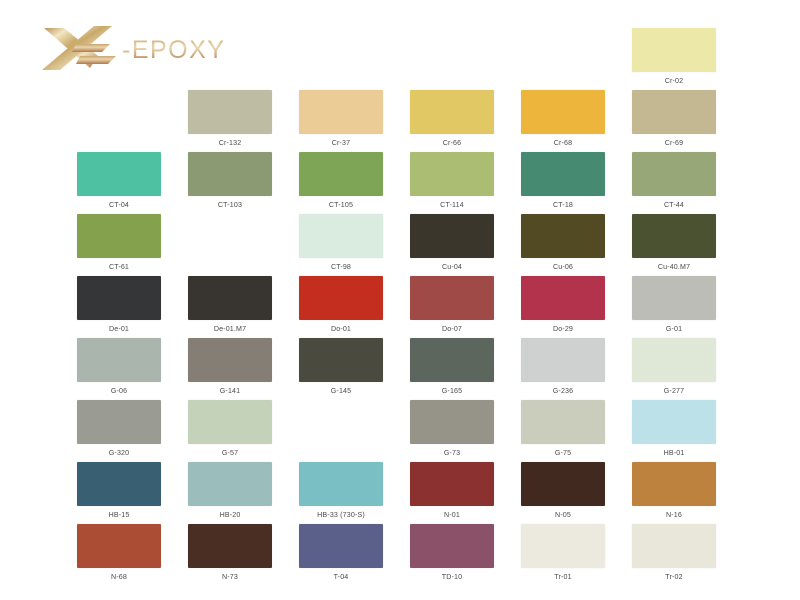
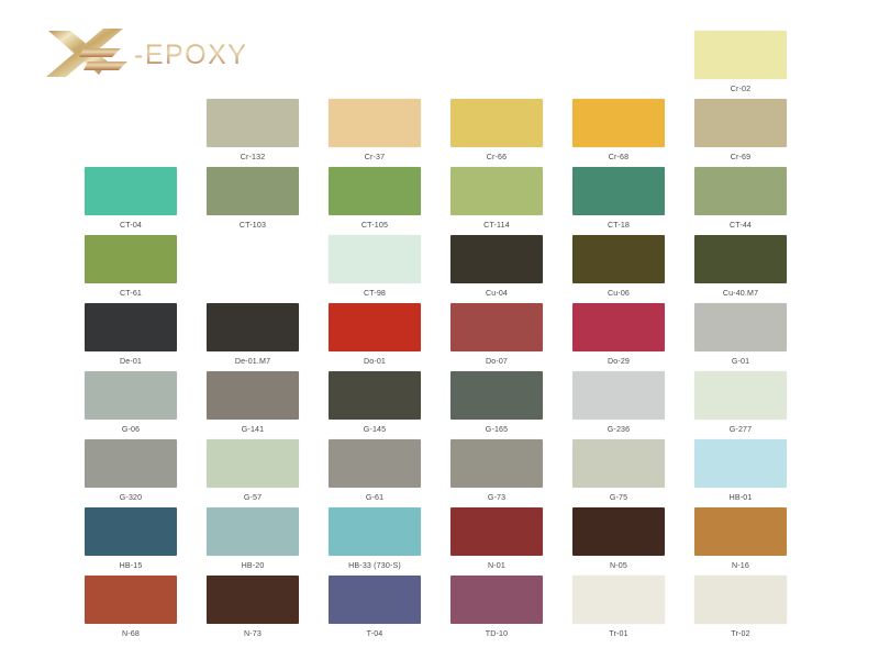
  -EPOXY
  Cr-02
  Cr-132
  Cr-37
  Cr-66
  Cr-68
  Cr-69
  CT-04
  CT-103
  CT-105
  CT-114
  CT-18
  CT-44
  CT-61
  CT-98
  Cu-04
  Cu-06
  Cu-40.M7
  De-01
  De-01.M7
  Do-01
  Do-07
  Do-29
  G-01
  G-06
  G-141
  G-145
  G-165
  G-236
  G-277
  G-320
  G-57
+ G-61
  G-73
  G-75
  HB-01
  HB-15
  HB-20
  HB-33 (730-S)
  N-01
  N-05
  N-16
  N-68
  N-73
  T-04
  TD-10
  Tr-01
  Tr-02
